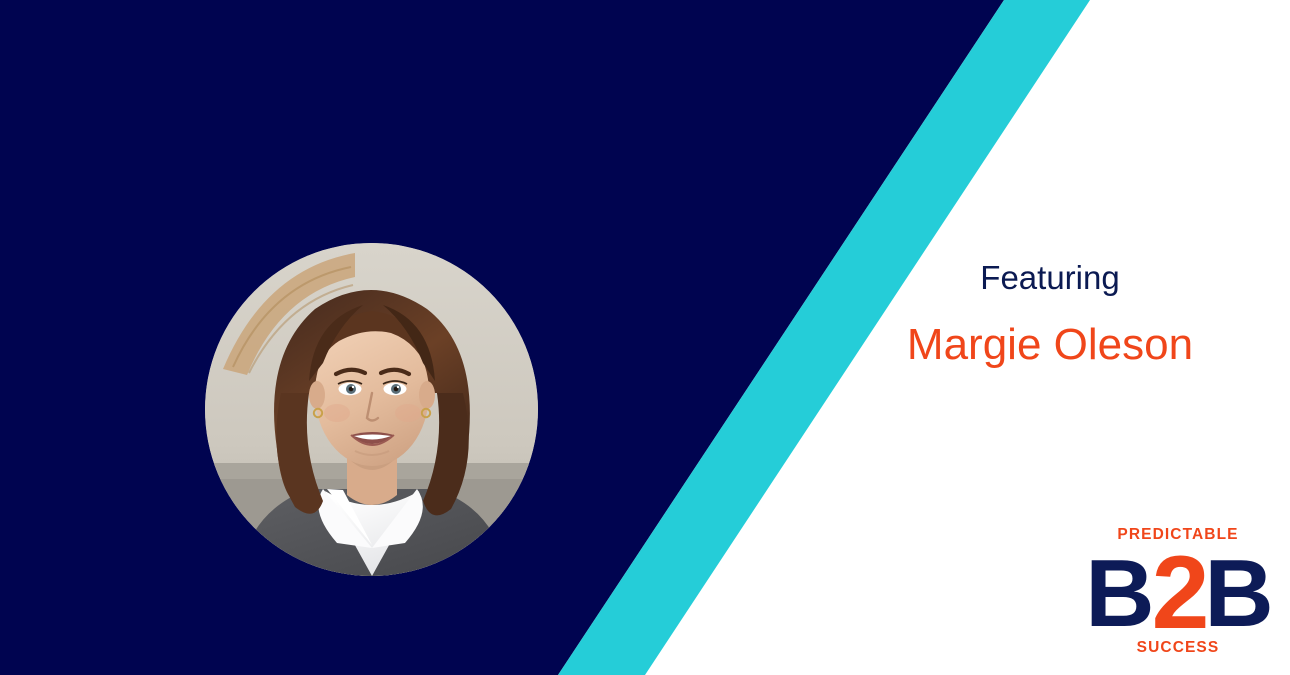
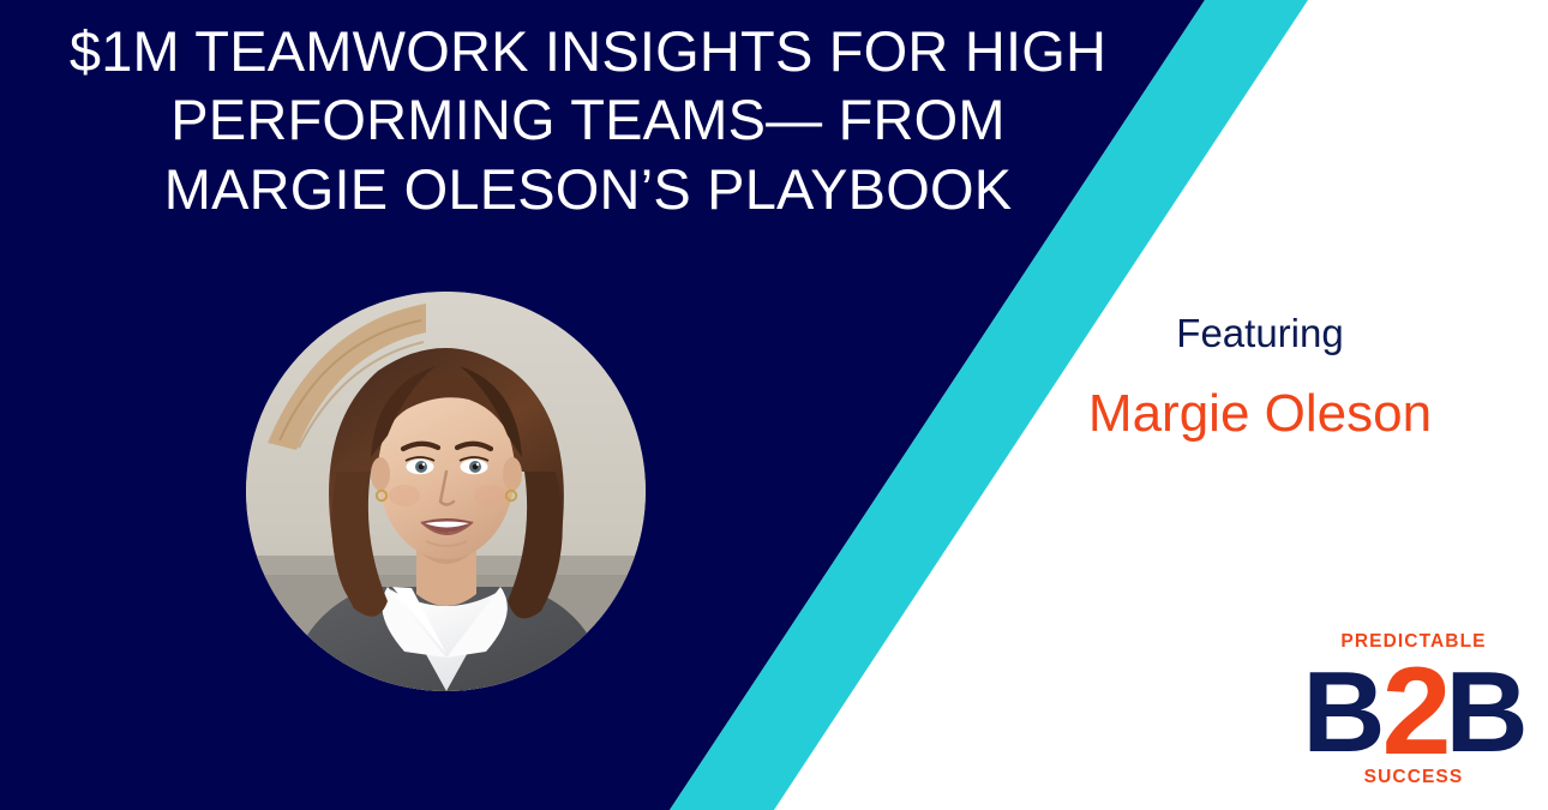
+ $1M TEAMWORK INSIGHTS FOR HIGH
+ PERFORMING TEAMS— FROM
+ MARGIE OLESON’S PLAYBOOK
  Featuring
  Margie Oleson
  PREDICTABLE
  B2B
  SUCCESS
